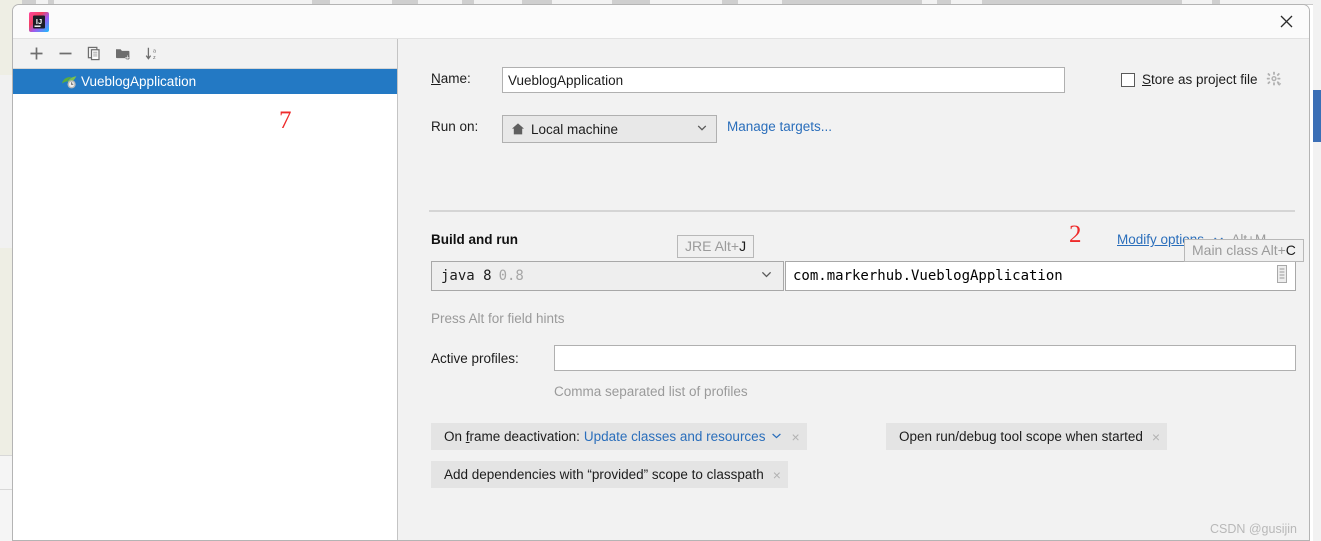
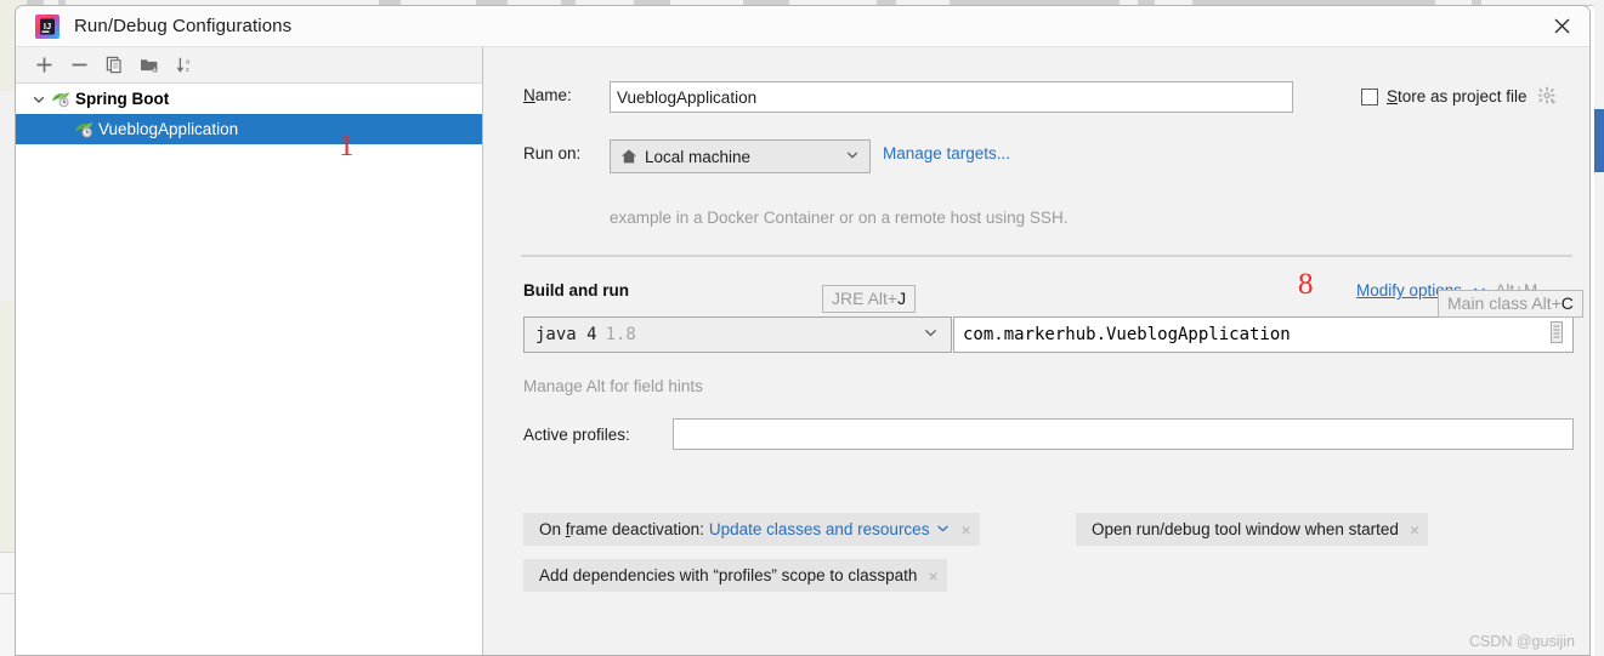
  IJ
+ Run/Debug Configurations
+ Spring Boot
  VueblogApplication
  Name:
  VueblogApplication
  Store as project file
  Run on:
  Local machine
  Manage targets...
+ example in a Docker Container or on a remote host using SSH.
  Build and run
- java 8
+ java 4
- 0.8
+ 1.8
  com.markerhub.VueblogApplication
  JRE Alt+J
  Main class Alt+C
- Press Alt for field hints
+ Manage Alt for field hints
  Active profiles:
- Comma separated list of profiles
  On frame deactivation:
  Update classes and resources
  ×
- Open run/debug tool scope when started
+ Open run/debug tool window when started
  ×
- Add dependencies with “provided” scope to classpath
+ Add dependencies with “profiles” scope to classpath
  ×
  CSDN @gusijin
- 7
+ 1
- 2
+ 8
